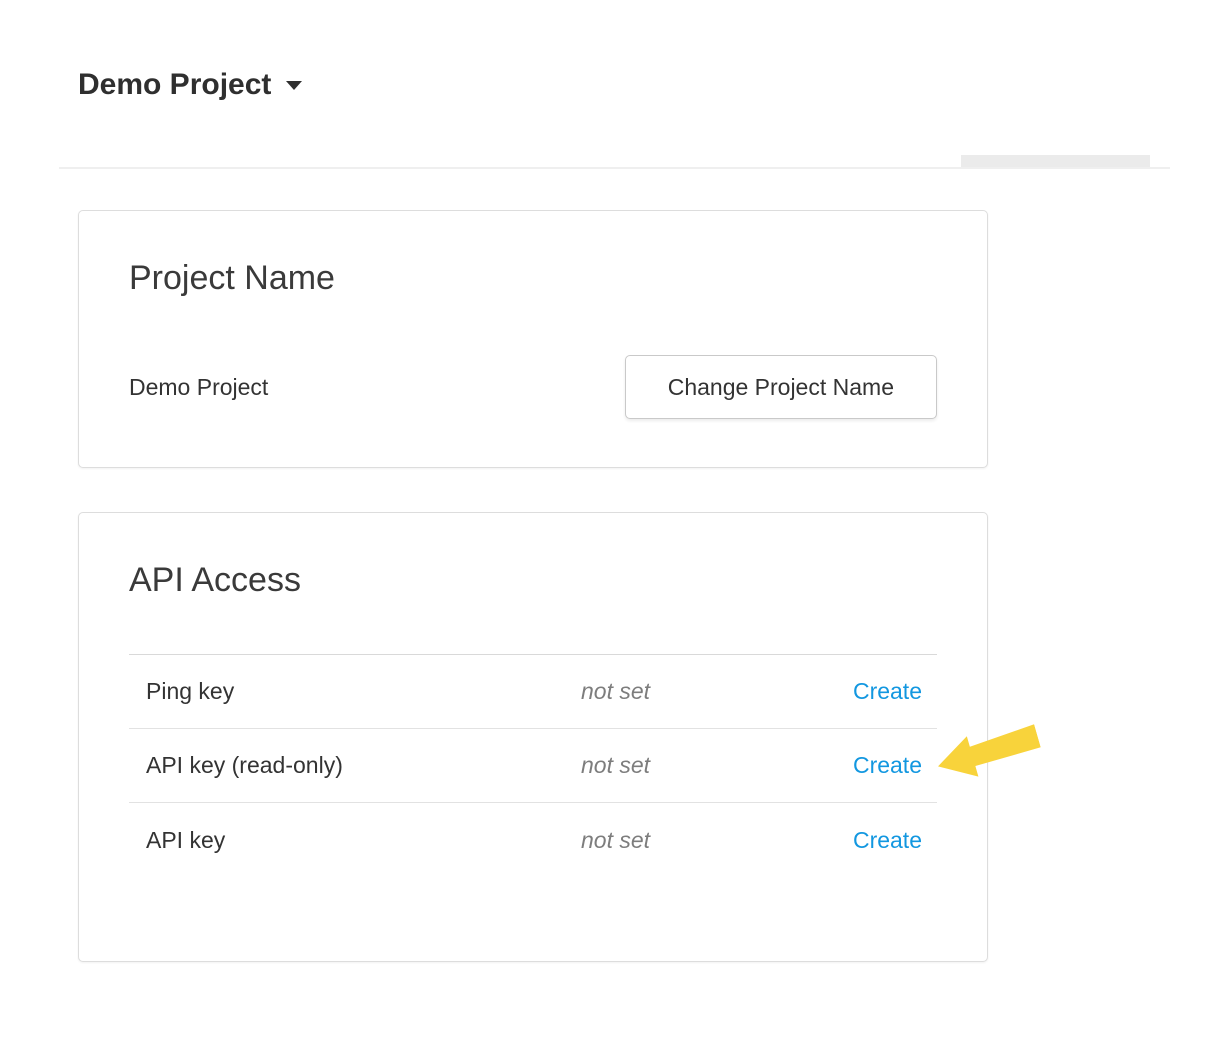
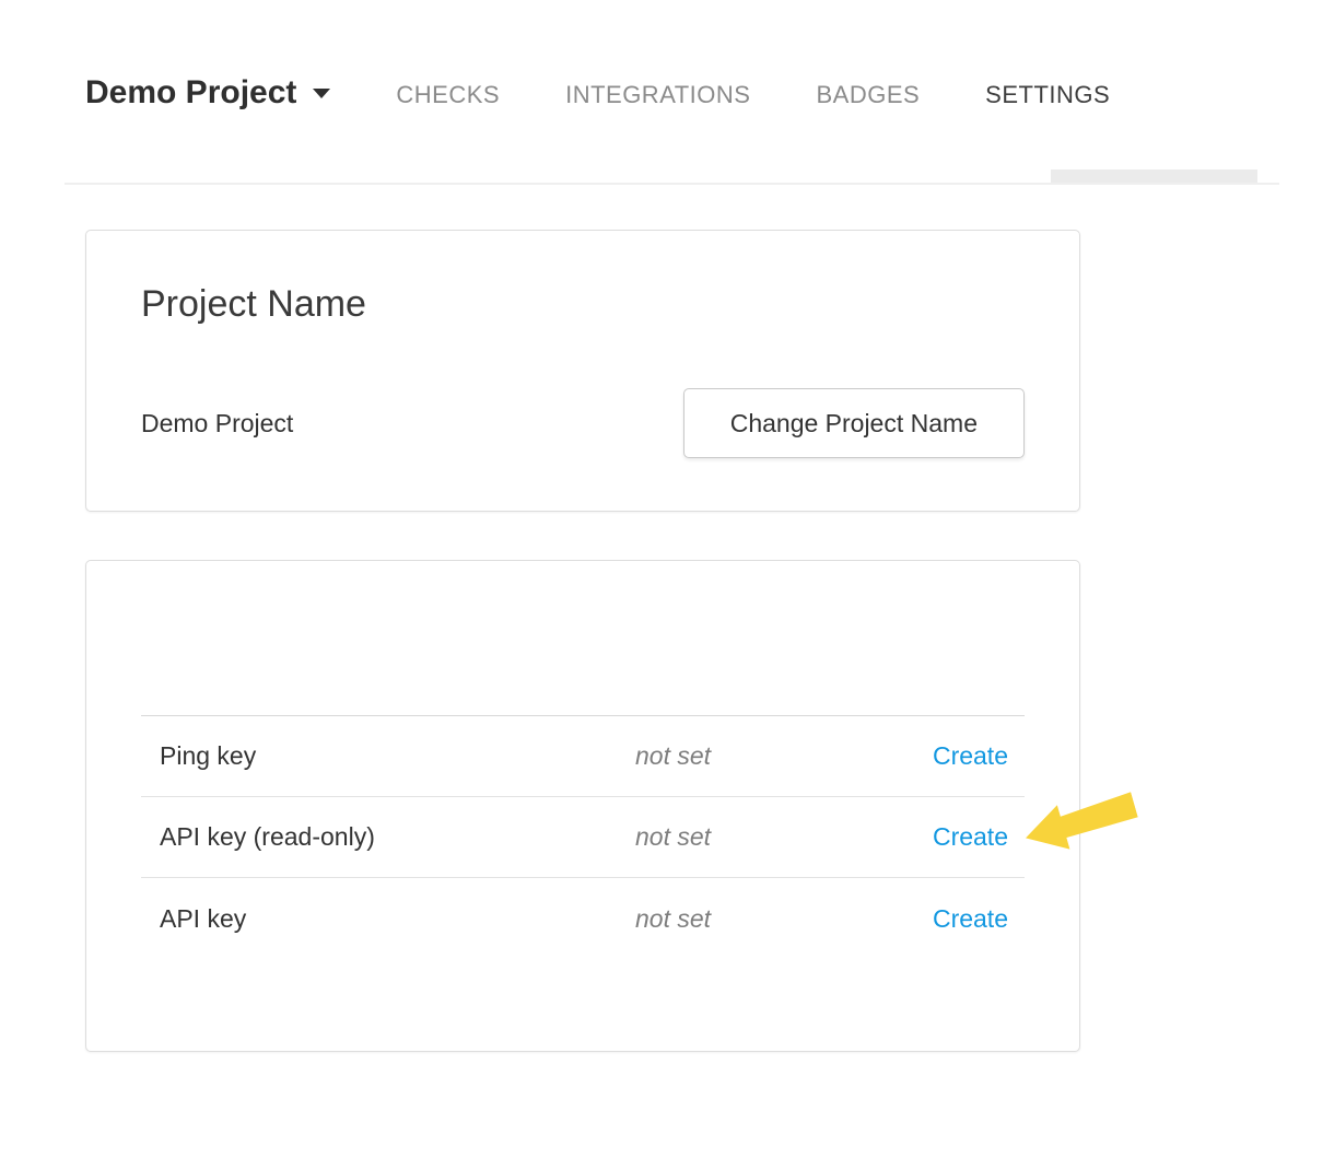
  Demo Project
+ CHECKS
+ INTEGRATIONS
+ BADGES
+ SETTINGS
  Project Name
  Demo Project
  Change Project Name
- API Access
  Ping key
  not set
  Create
  API key (read-only)
  not set
  Create
  API key
  not set
  Create
